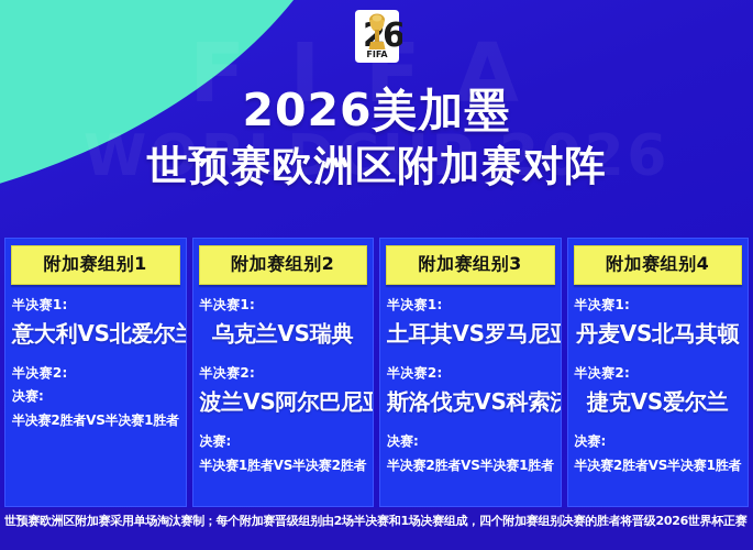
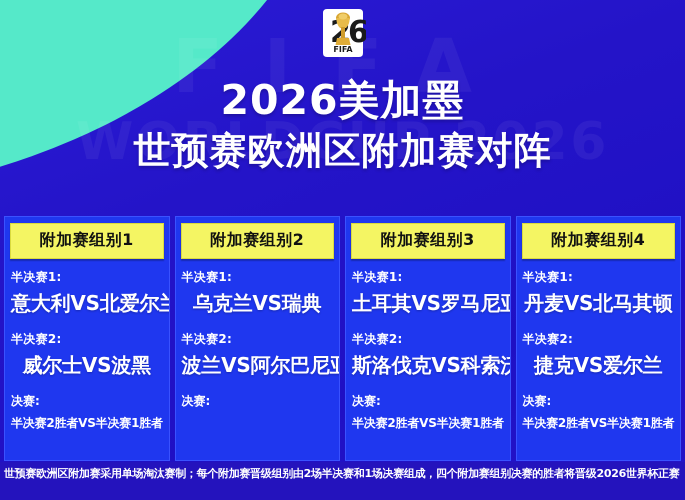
  FIFA
  WORLDCUP 2026
  2
  6
  FIFA
  2026美加墨
  世预赛欧洲区附加赛对阵
  附加赛组别1
  半决赛1:
  意大利VS北爱尔
  半决赛2:
+ 威尔士VS波黑
  决赛:
  半决赛2胜者VS半决赛1胜者
  附加赛组别2
  半决赛1:
  乌克兰VS瑞典
  半决赛2:
  波兰VS阿尔巴尼
  决赛:
- 半决赛1胜者VS半决赛2胜者
  附加赛组别3
  半决赛1:
  土耳其VS罗马尼
  半决赛2:
  斯洛伐克VS科索
  决赛:
  半决赛2胜者VS半决赛1胜者
  附加赛组别4
  半决赛1:
  丹麦VS北马其顿
  半决赛2:
  捷克VS爱尔兰
  决赛:
  半决赛2胜者VS半决赛1胜者
  世预赛欧洲区附加赛采用单场淘汰赛制；每个附加赛晋级组别由2场半决赛和1场决赛组成，四个附加赛组别决赛的胜者将晋级2026世界杯正赛
